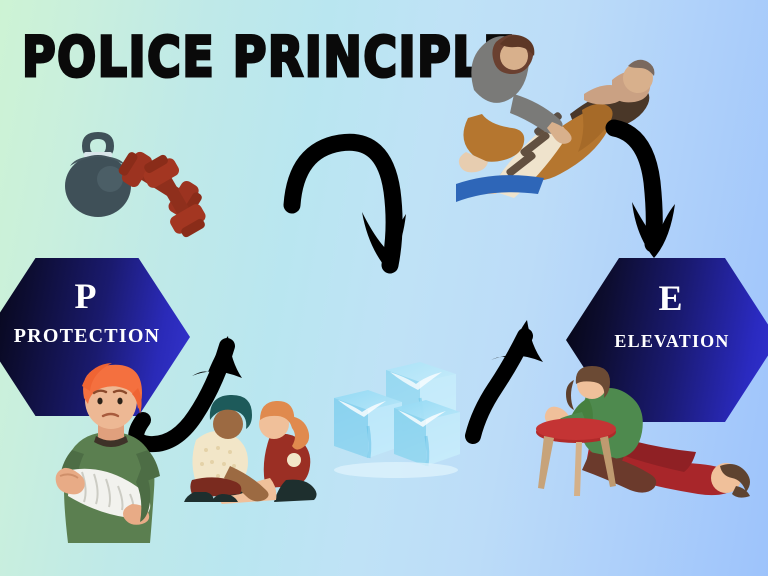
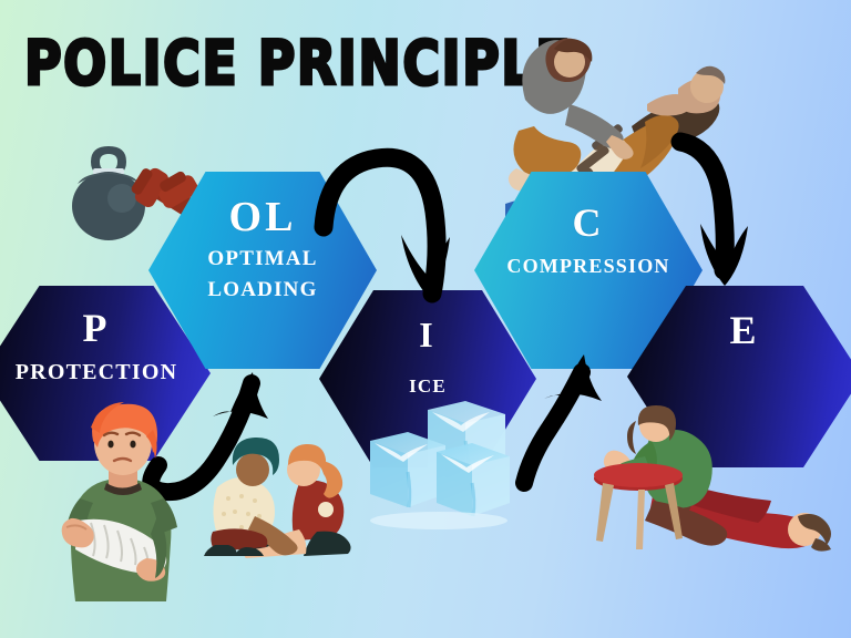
  POLICE PRINCIPL
  P
  PROTECTION
+ OL
+ OPTIMAL
+ LOADING
+ I
+ ICE
+ C
+ COMPRESSION
  E
- ELEVATION
